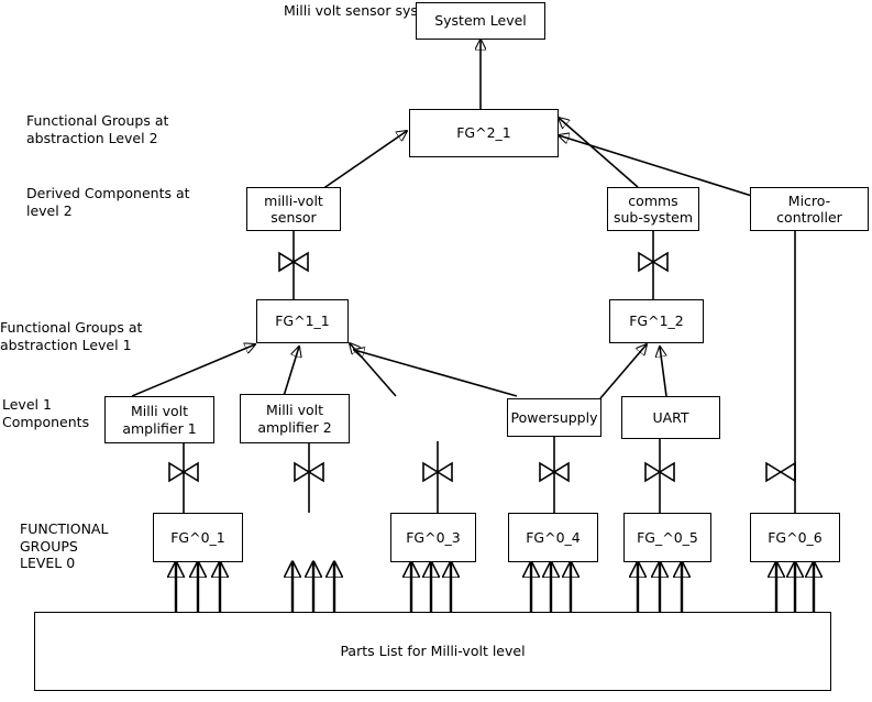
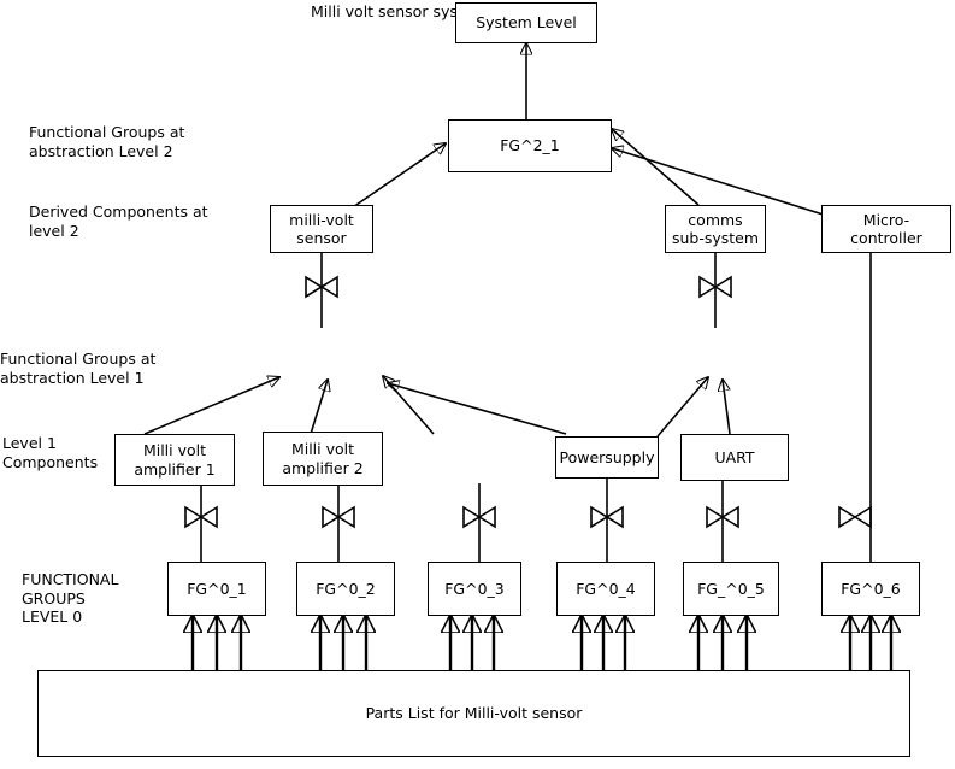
  Milli volt sensor sys
  Functional Groups at
  abstraction Level 2
  Derived Components at
  level 2
  Functional Groups at
  abstraction Level 1
  Level 1
  Components
  FUNCTIONAL
  GROUPS
  LEVEL 0
  System Level
  FG^2_1
  milli-volt
  sensor
  comms
  sub-system
  Micro-
  controller
- FG^1_1
- FG^1_2
  Milli volt
  amplifier 1
  Milli volt
  amplifier 2
  Powersupply
  UART
  FG^0_1
+ FG^0_2
  FG^0_3
  FG^0_4
  FG_^0_5
  FG^0_6
- Parts List for Milli-volt level
+ Parts List for Milli-volt sensor
